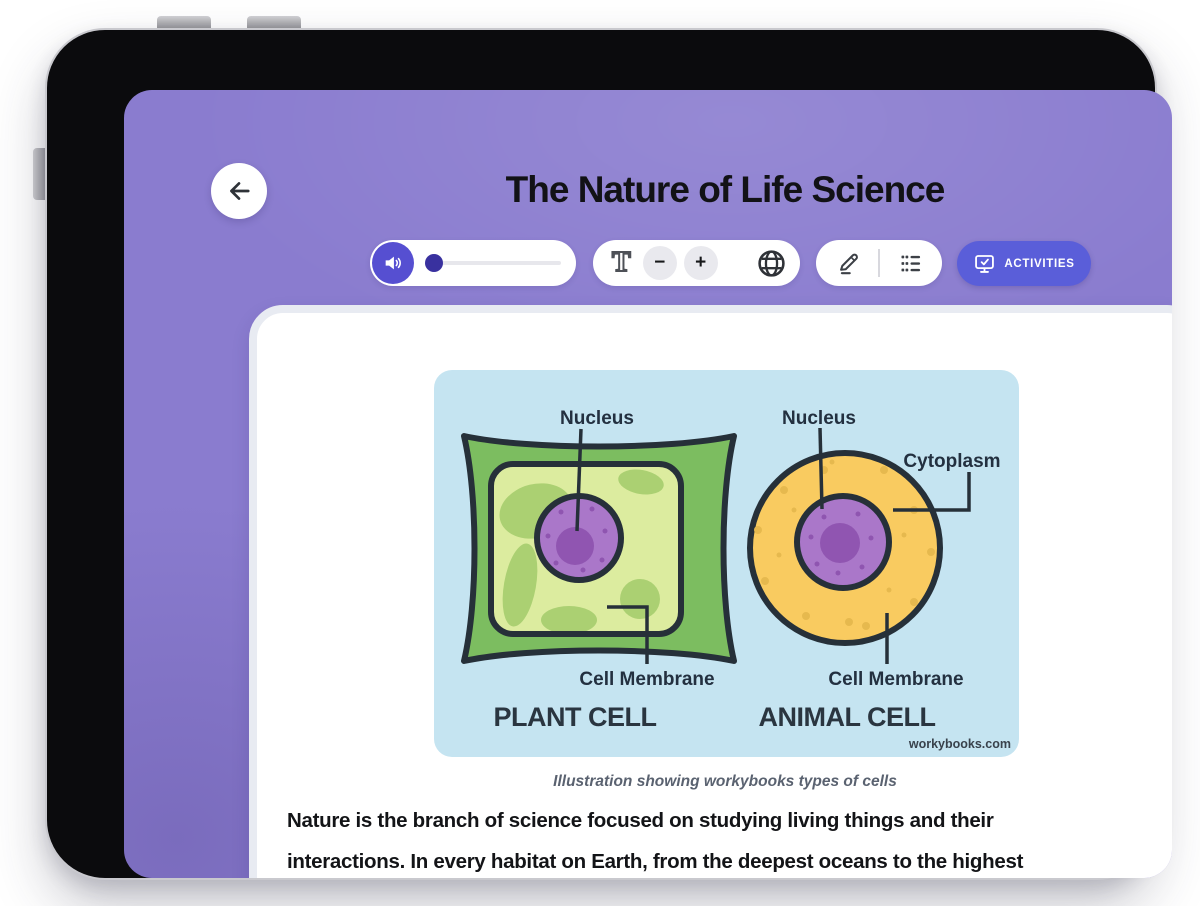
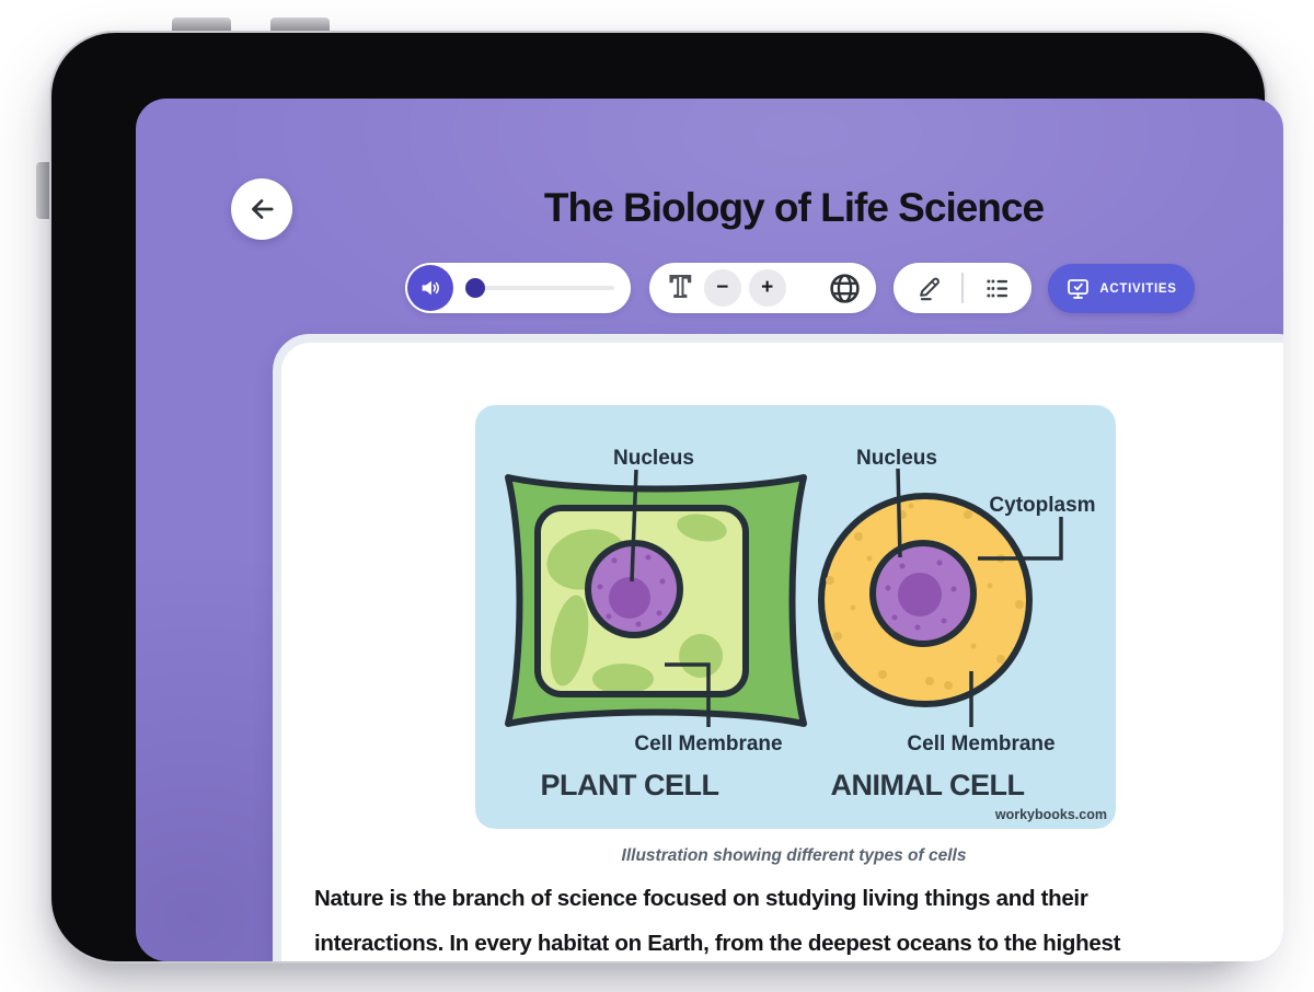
- The Nature of Life Science
+ The Biology of Life Science
  T
  −
  +
  ACTIVITIES
  Nucleus
  Nucleus
  Cytoplasm
  Cell Membrane
  Cell Membrane
  PLANT CELL
  ANIMAL CELL
  workybooks.com
- Illustration showing workybooks types of cells
+ Illustration showing different types of cells
  Nature is the branch of science focused on studying living things and their
  interactions. In every habitat on Earth, from the deepest oceans to the highest
